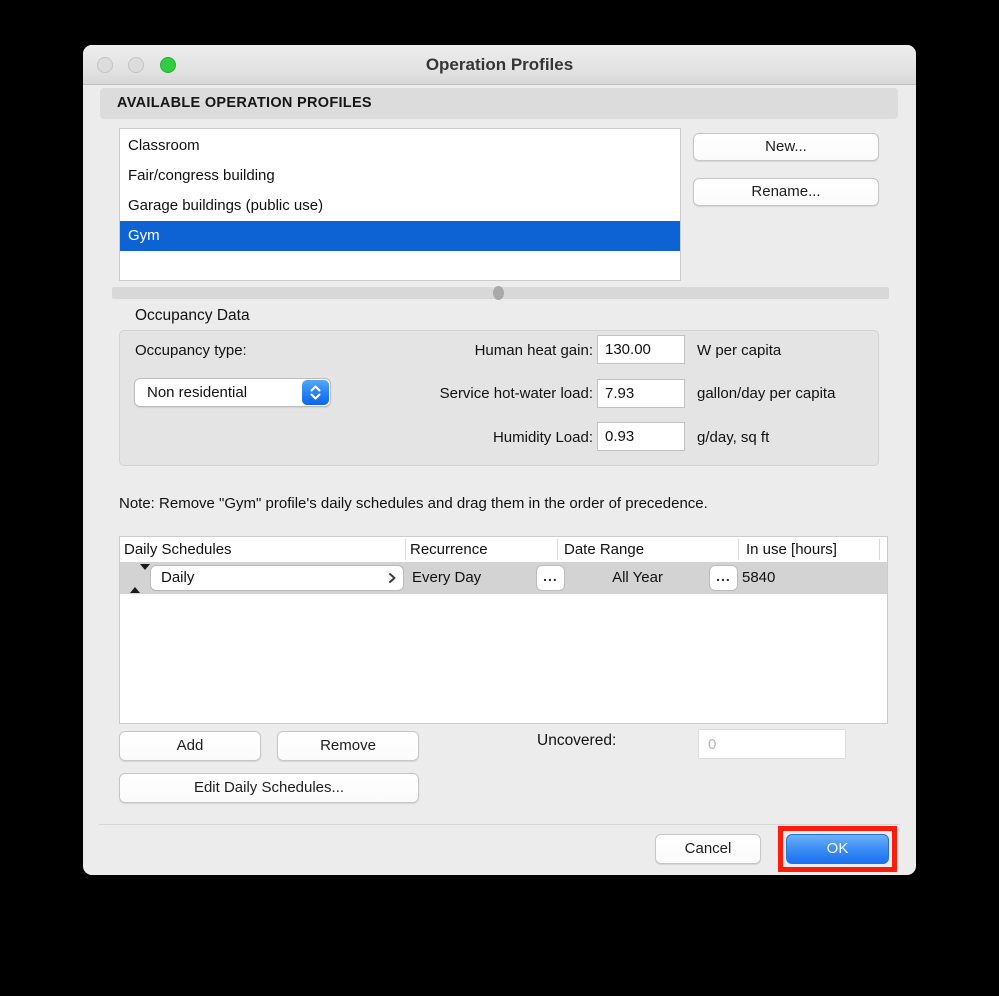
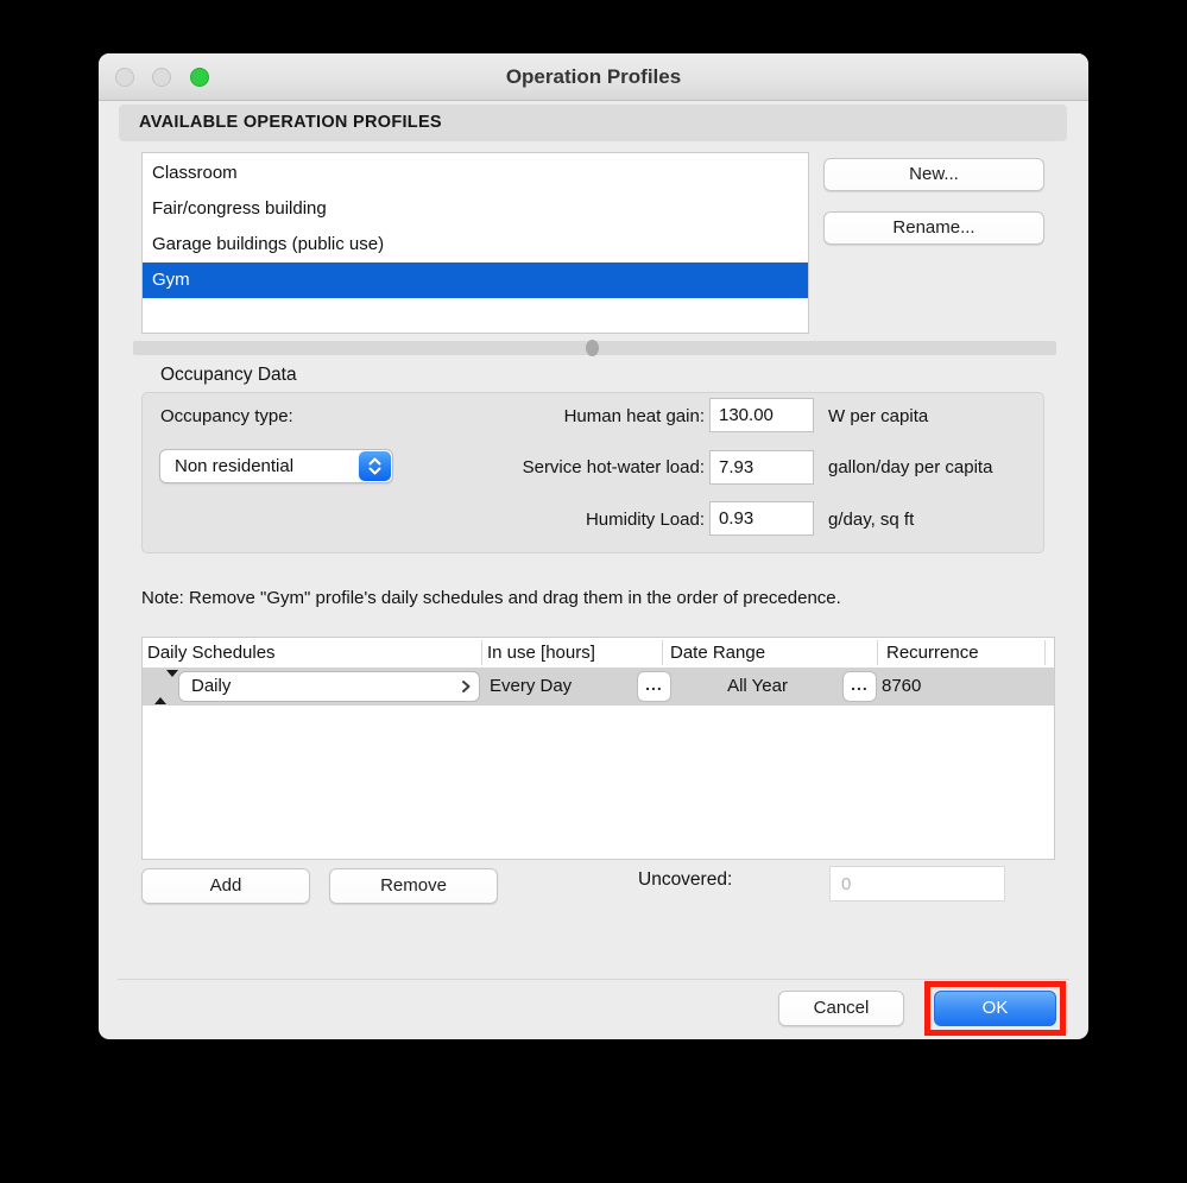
  Operation Profiles
  AVAILABLE OPERATION PROFILES
  Classroom
  Fair/congress building
  Garage buildings (public use)
  Gym
  New...
  Rename...
  Occupancy Data
  Occupancy type:
  Non residential
  Human heat gain:
  130.00
  W per capita
  Service hot-water load:
  7.93
  gallon/day per capita
  Humidity Load:
  0.93
  g/day, sq ft
  Note: Remove "Gym" profile's daily schedules and drag them in the order of precedence.
  Daily Schedules
- Recurrence
+ In use [hours]
  Date Range
- In use [hours]
+ Recurrence
  Daily
  Every Day
  ...
  All Year
  ...
- 5840
+ 8760
  Add
  Remove
- Edit Daily Schedules...
  Uncovered:
  0
  Cancel
  OK
